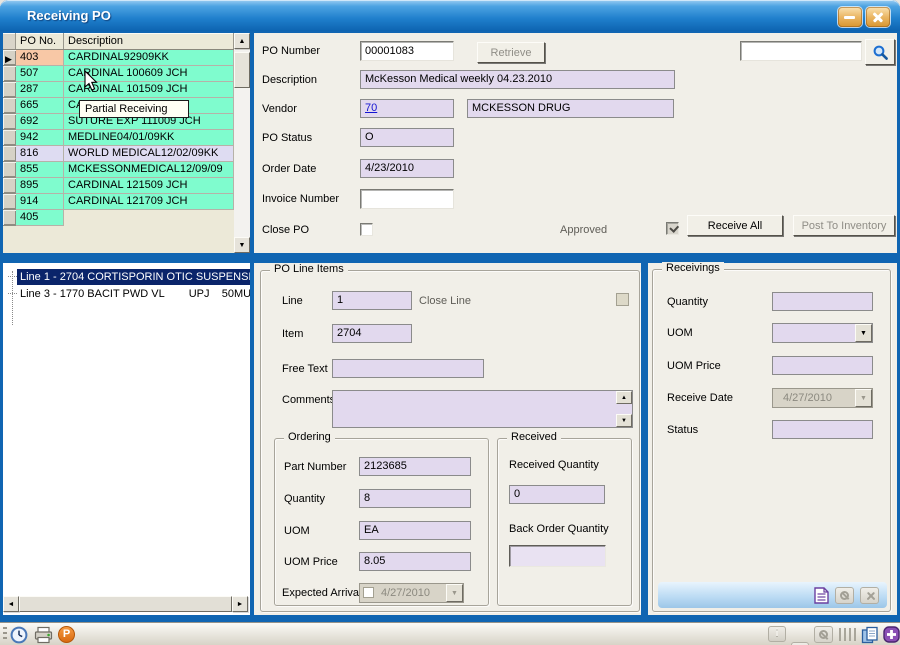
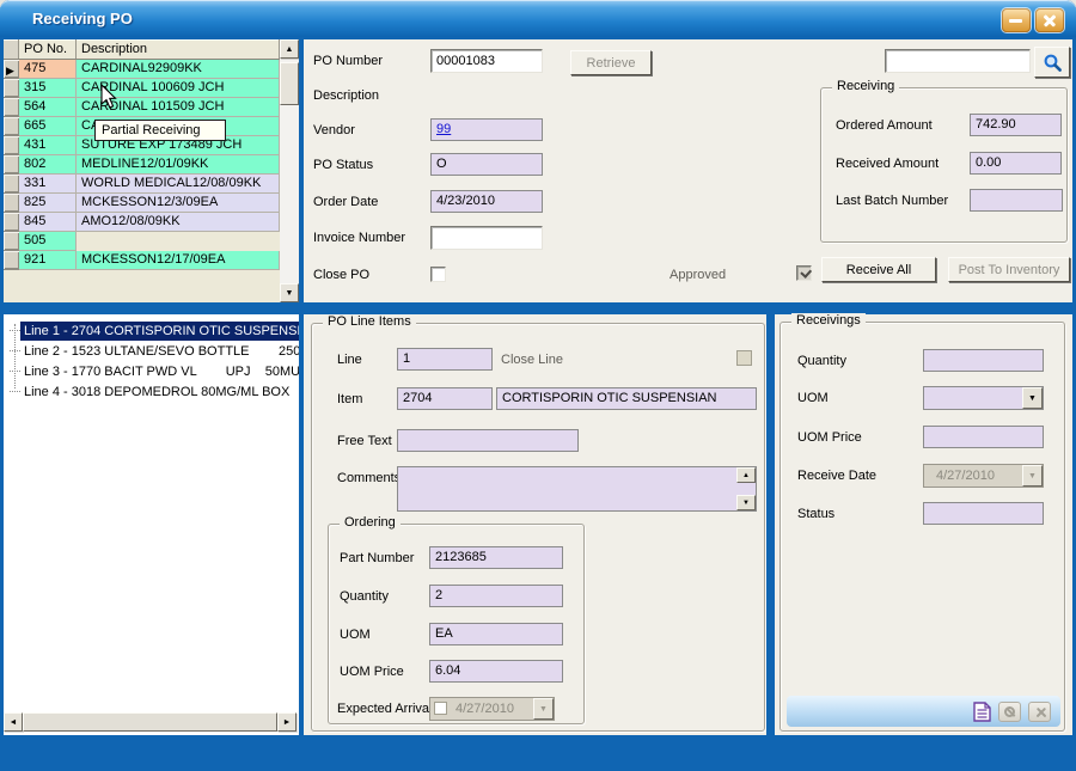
  Receiving PO
  PO No.
  Description
  ▶
- 403
+ 475
  CARDINAL92909KK
- 507
+ 315
  CADINAL 100609 JCH
- 287
+ 564
  CARINAL 101509 JCH
  665
- 692
+ 431
- SUTURE EXP 111009 JCH
+ SUTURE EXP 173489 JCH
- 942
+ 802
- MEDLINE04/01/09KK
+ MEDLINE12/01/09KK
- 816
+ 331
- WORLD MEDICAL12/02/09KK
+ WORLD MEDICAL12/08/09KK
+ 825
+ MCKESSON12/3/09EA
+ 845
+ AMO12/08/09KK
- 855
+ 505
- MCKESSONMEDICAL12/09/09
- 895
- CARDINAL 121509 JCH
- 914
- CARDINAL 121709 JCH
- 405
+ 921
+ MCKESSON12/17/09EA
  Partial Receiving
  PO Number
  00001083
  Retrieve
  Description
- McKesson Medical weekly 04.23.2010
  Vendor
- 70
+ 99
- MCKESSON DRUG
  PO Status
  O
  Order Date
  4/23/2010
  Invoice Number
  Close PO
  Approved
+ Receiving
+ Ordered Amount
+ 742.90
+ Received Amount
+ 0.00
+ Last Batch Number
  Receive All
  Post To Inventory
  Line 1 - 2704 CORTISPORIN OTIC SUSPENSI
+ Line 2 - 1523 ULTANE/SEVO BOTTLE 250
  Line 3 - 1770 BACIT PWD VL UPJ 50MU
+ Line 4 - 3018 DEPOMEDROL 80MG/ML BOX
  PO Line Items
  Line
  1
  Close Line
  Item
  2704
+ CORTISPORIN OTIC SUSPENSIAN
  Free Text
  Comment
  Ordering
  Part Number
  2123685
  Quantity
- 8
+ 2
  UOM
  EA
  UOM Price
- 8.05
+ 6.04
  Expected Arriva
  4/27/2010
- Received
- Received Quantity
- 0
- Back Order Quantity
  Receivings
  Quantity
  UOM
  UOM Price
  Receive Date
  4/27/2010
  Status
- P
- i
